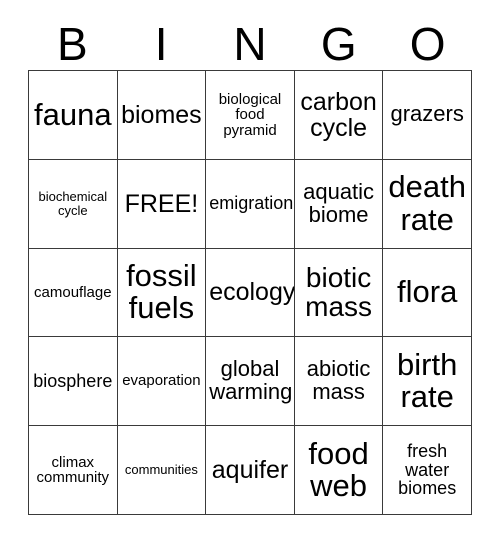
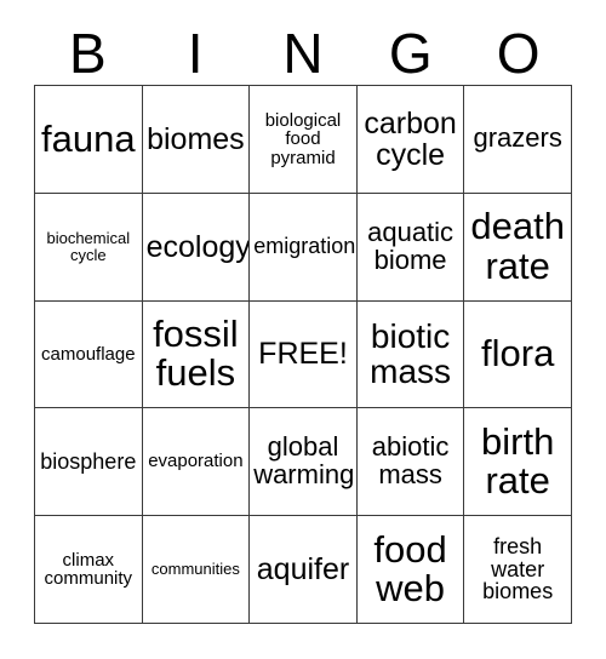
  B
  I
  N
  G
  O
  fauna
  biomes
  biological food pyramid
  carbon cycle
  grazers
  biochemical cycle
- FREE!
+ ecology
  emigration
  aquatic biome
  death rate
  camouflage
  fossil fuels
- ecology
+ FREE!
  biotic mass
  flora
  biosphere
  evaporation
  global warming
  abiotic mass
  birth rate
  climax community
  communities
  aquifer
  food web
  fresh water biomes
